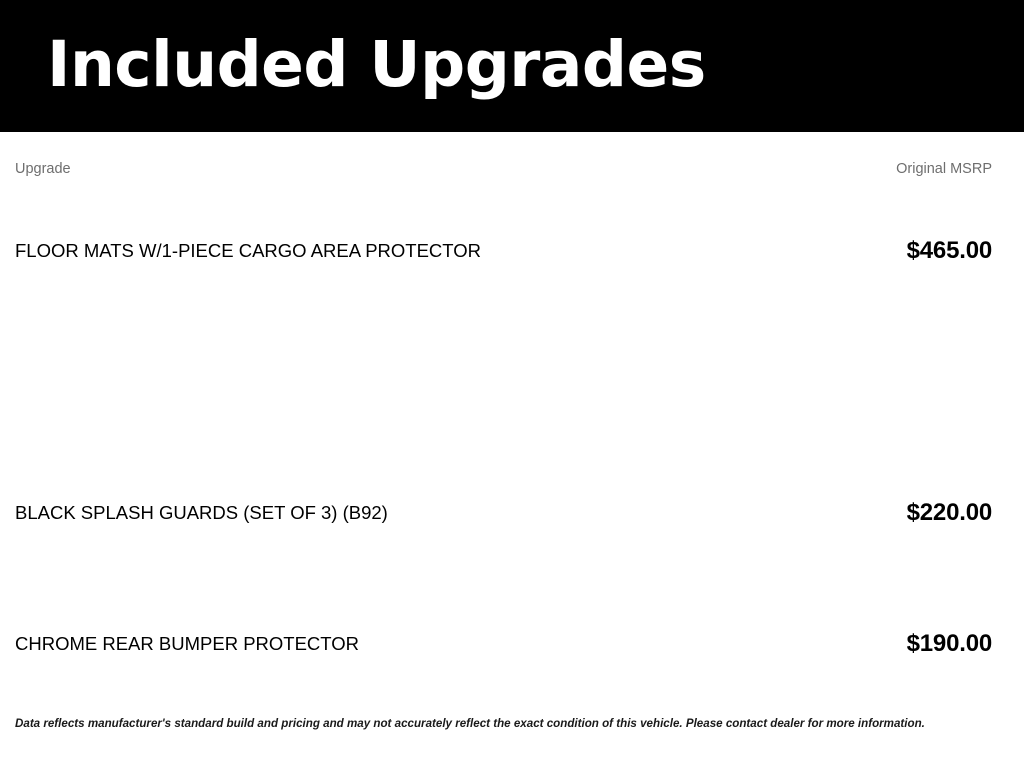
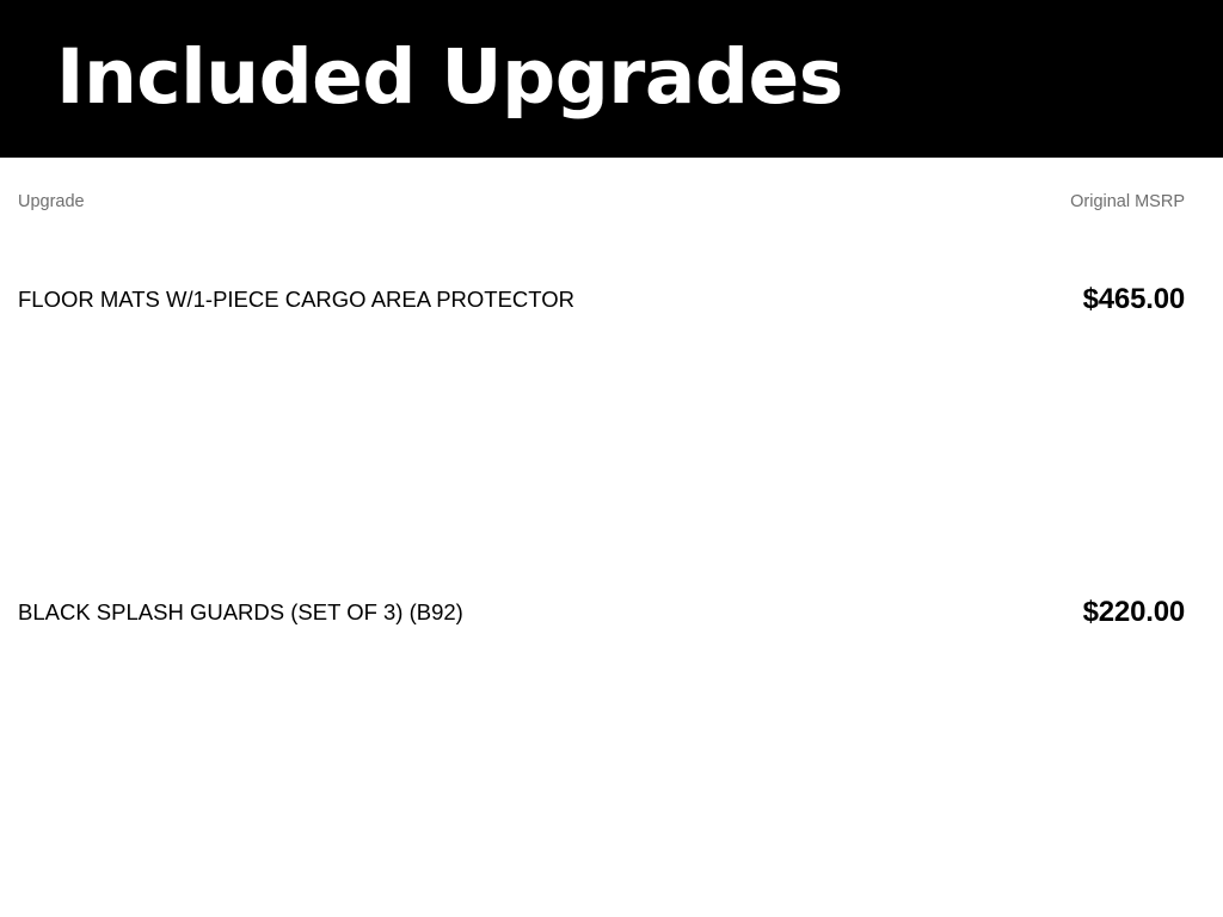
  Included Upgrades
  Upgrade
  Original MSRP
  FLOOR MATS W/1-PIECE CARGO AREA PROTECTOR
  $465.00
  BLACK SPLASH GUARDS (SET OF 3) (B92)
  $220.00
- CHROME REAR BUMPER PROTECTOR
- $190.00
- Data reflects manufacturer's standard build and pricing and may not accurately reflect the exact condition of this vehicle. Please contact dealer for more information.
